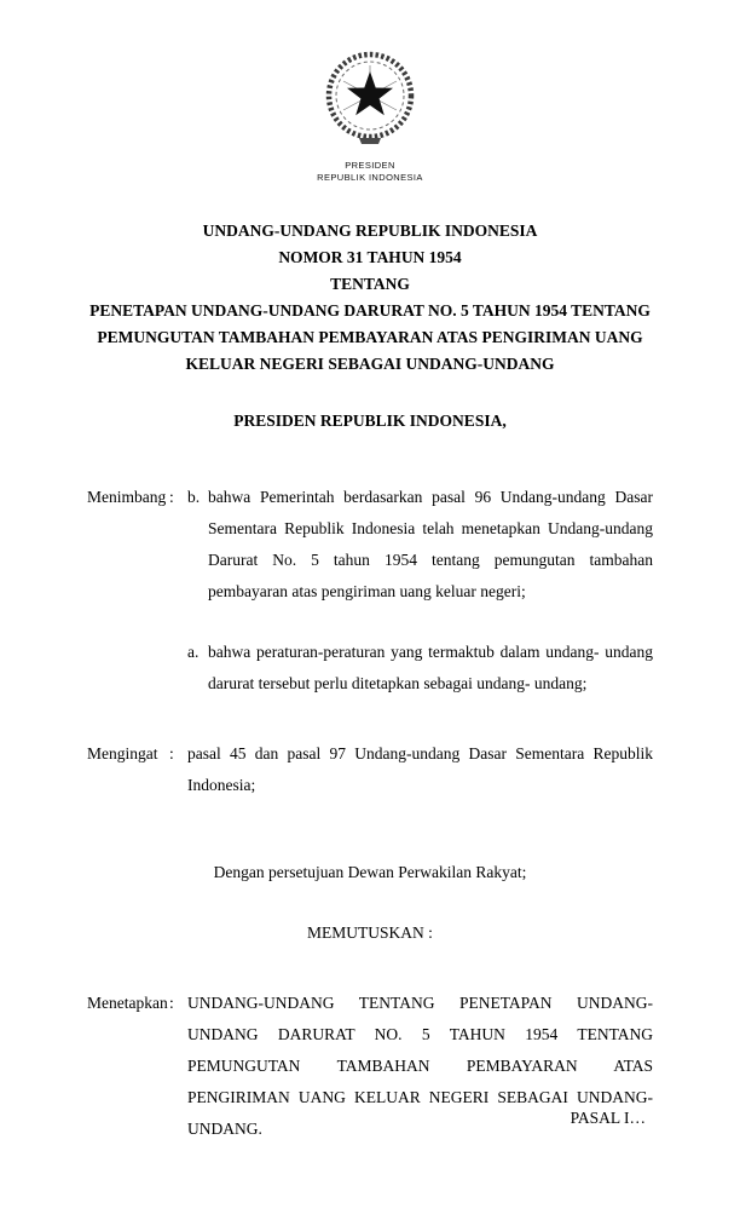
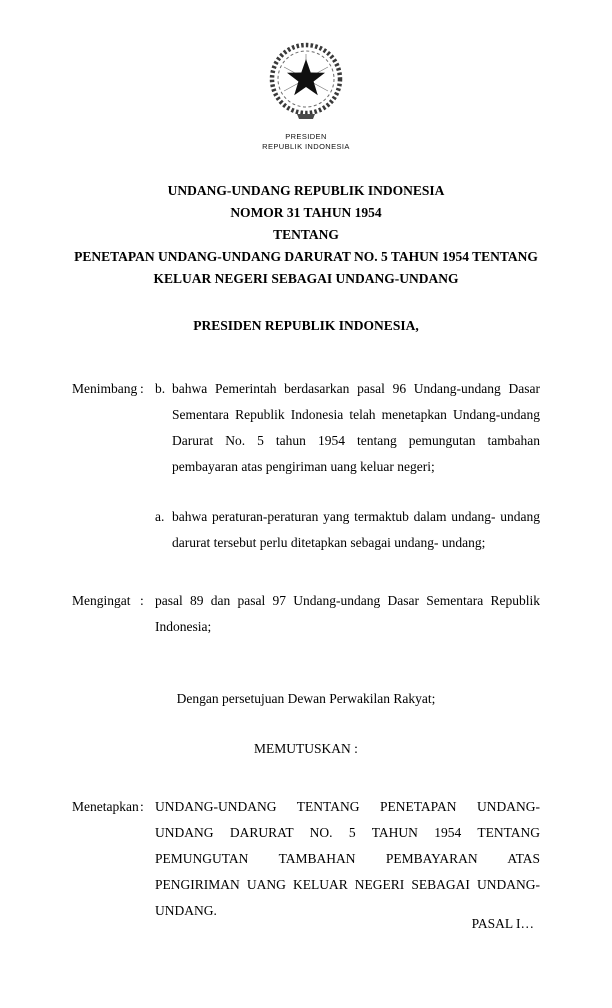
  PRESIDEN
  REPUBLIK INDONESIA
  UNDANG-UNDANG REPUBLIK INDONESIA
  NOMOR 31 TAHUN 1954
  TENTANG
  PENETAPAN UNDANG-UNDANG DARURAT NO. 5 TAHUN 1954 TENTANG
- PEMUNGUTAN TAMBAHAN PEMBAYARAN ATAS PENGIRIMAN UANG
  KELUAR NEGERI SEBAGAI UNDANG-UNDANG
  PRESIDEN REPUBLIK INDONESIA,
  Menimbang
  :
  b.
  bahwa Pemerintah berdasarkan pasal 96 Undang-undang Dasar Sementara Republik Indonesia telah menetapkan Undang-undang Darurat No. 5 tahun 1954 tentang pemungutan tambahan pembayaran atas pengiriman uang keluar negeri;
  a.
  bahwa peraturan-peraturan yang termaktub dalam undang- undang darurat tersebut perlu ditetapkan sebagai undang- undang;
  Mengingat
  :
- pasal 45 dan pasal 97 Undang-undang Dasar Sementara Republik Indonesia;
+ pasal 89 dan pasal 97 Undang-undang Dasar Sementara Republik Indonesia;
  Dengan persetujuan Dewan Perwakilan Rakyat;
  MEMUTUSKAN :
  Menetapkan
  :
  UNDANG-UNDANG TENTANG PENETAPAN UNDANG-UNDANG DARURAT NO. 5 TAHUN 1954 TENTANG PEMUNGUTAN TAMBAHAN PEMBAYARAN ATAS PENGIRIMAN UANG KELUAR NEGERI SEBAGAI UNDANG-UNDANG.
  PASAL I…
